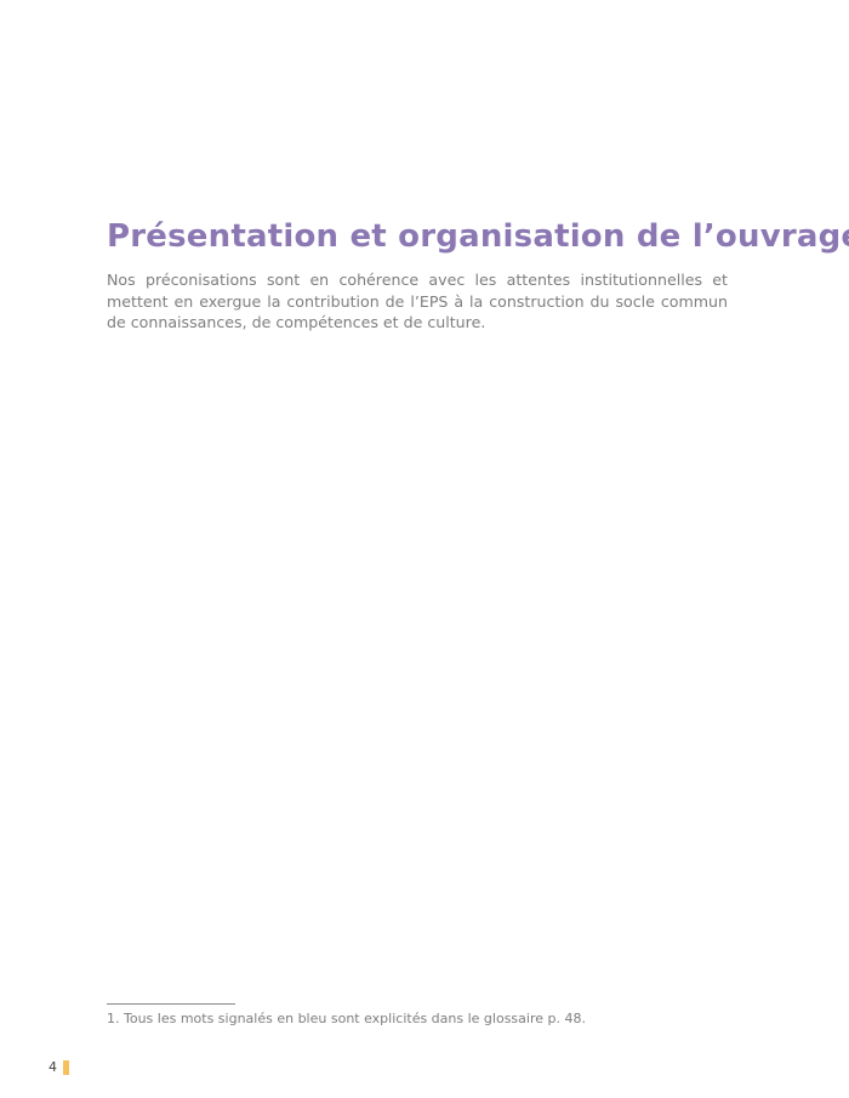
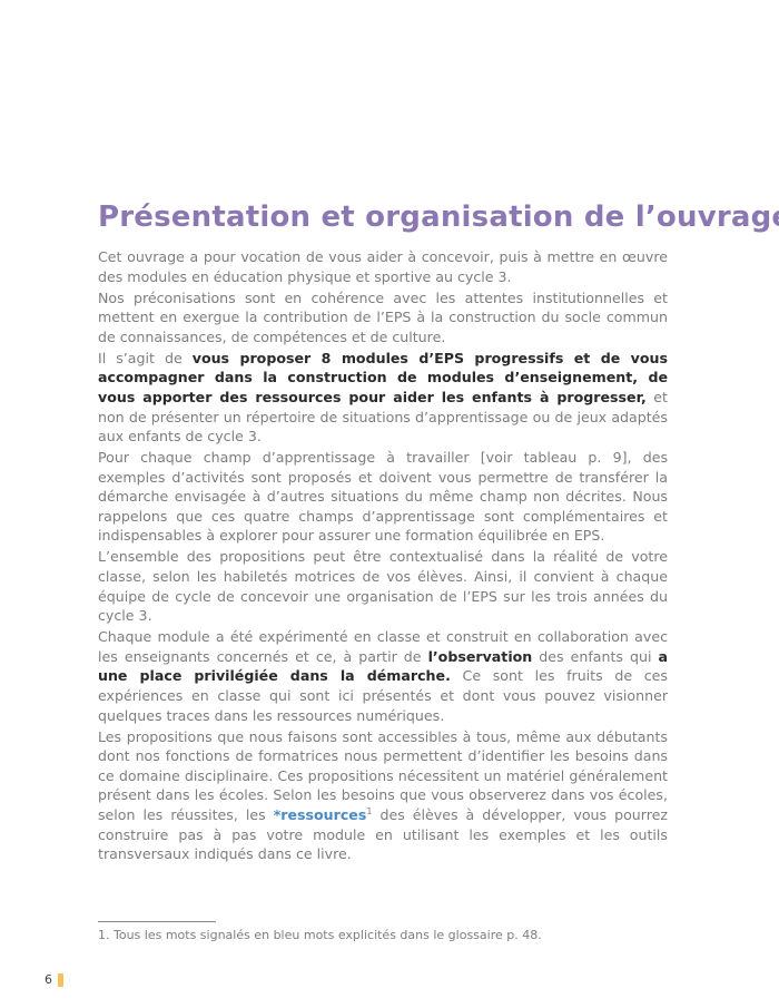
  Présentation et organisation de l’ouvrag
+ Cet ouvrage a pour vocation de vous aider à concevoir, puis à mettre en œuvre des modules en éducation physique et sportive au cycle 3.
  Nos préconisations sont en cohérence avec les attentes institutionnelles et mettent en exergue la contribution de l’EPS à la construction du socle commun de connais­sances, de compétences et de culture.
+ Il s’agit de vous proposer 8 modules d’EPS progressifs et de vous accompagner dans la construction de modules d’enseignement, de vous apporter des res­sources pour aider les enfants à progresser, et non de présenter un répertoire de situations d’apprentissage ou de jeux adaptés aux enfants de cycle 3.
+ Pour chaque champ d’apprentissage à travailler [voir tableau p. 9], des exemples d’activités sont proposés et doivent vous permettre de transférer la démarche envisagée à d’autres situations du même champ non décrites. Nous rappelons que ces quatre champs d’apprentissage sont complémentaires et indispensables à explorer pour assurer une formation équilibrée en EPS.
+ L’ensemble des propositions peut être contextualisé dans la réalité de votre classe, selon les habiletés motrices de vos élèves. Ainsi, il convient à chaque équipe de cycle de concevoir une organisation de l’EPS sur les trois années du cycle 3.
+ Chaque module a été expérimenté en classe et construit en collaboration avec les enseignants concernés et ce, à partir de l’observation des enfants qui a une place privilégiée dans la démarche. Ce sont les fruits de ces expériences en classe qui sont ici présentés et dont vous pouvez visionner quelques traces dans les res­sources numériques.
+ Les propositions que nous faisons sont accessibles à tous, même aux débutants dont nos fonctions de formatrices nous permettent d’identifier les besoins dans ce domaine disciplinaire. Ces propositions nécessitent un matériel généralement pré­sent dans les écoles. Selon les besoins que vous observerez dans vos écoles, selon les réussites, les *ressources1 des élèves à développer, vous pourrez construire pas à pas votre module en utilisant les exemples et les outils transversaux indiqués dans ce livre.
- 1. Tous les mots signalés en bleu sont explicités dans le glossaire p. 48.
+ 1. Tous les mots signalés en bleu mots explicités dans le glossaire p. 48.
- 4
+ 6
